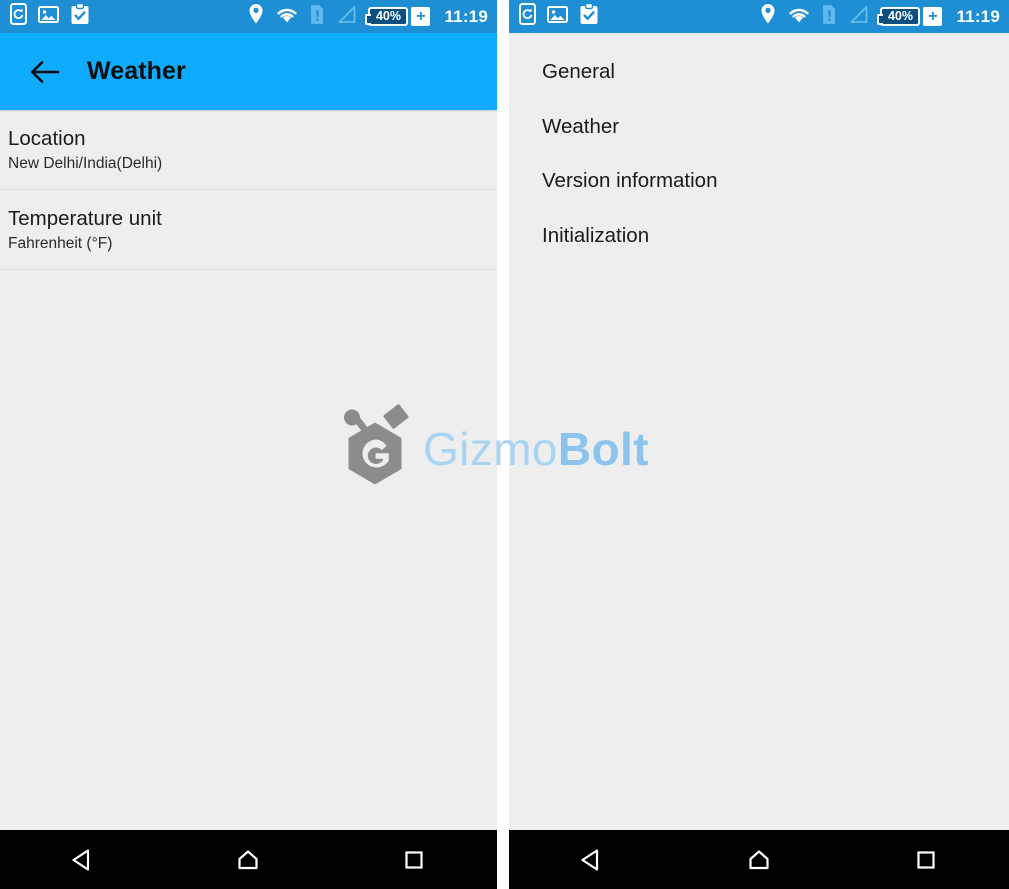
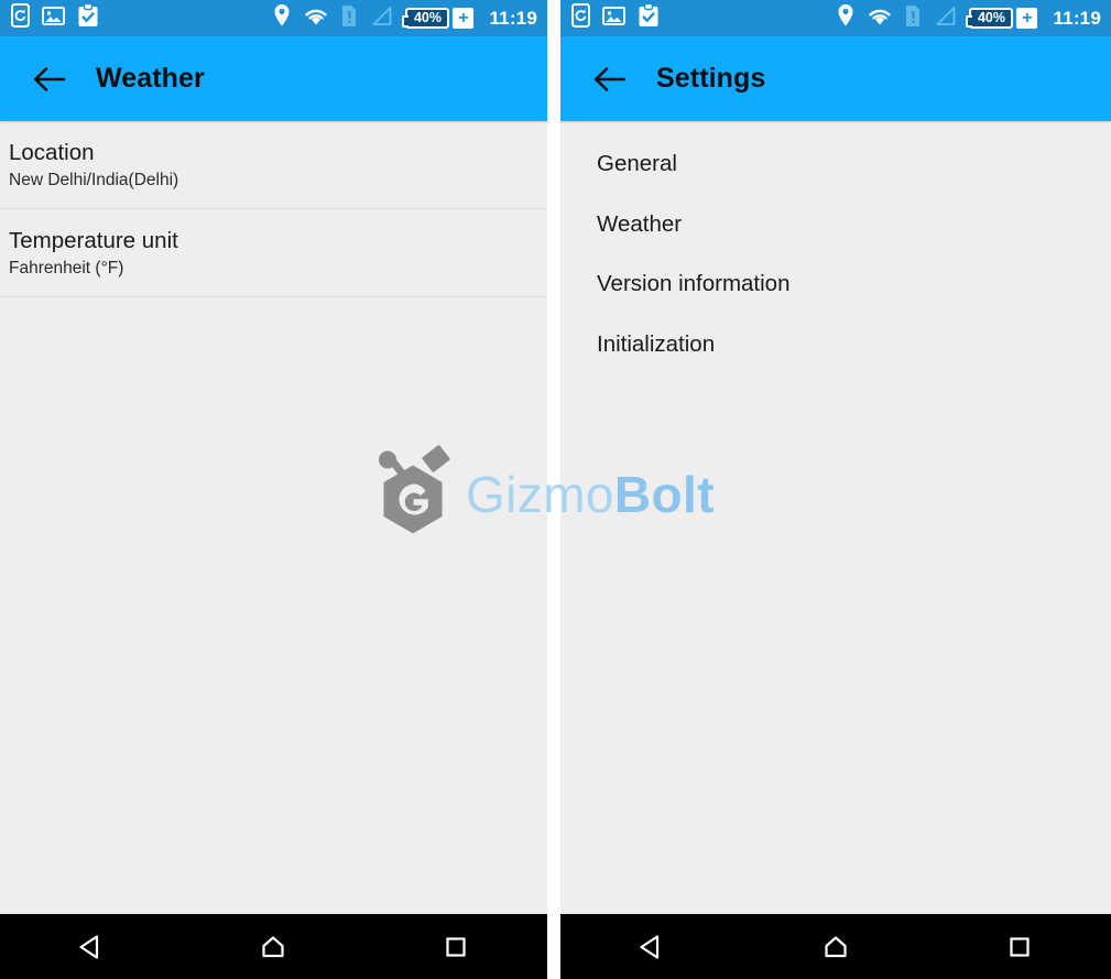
  40%
  +
  11:19
  Weather
  Location
  New Delhi/India(Delhi)
  Temperature unit
  Fahrenheit (°F)
  40%
  +
  11:19
+ Settings
  General
  Weather
  Version information
  Initialization
  GizmoBolt
